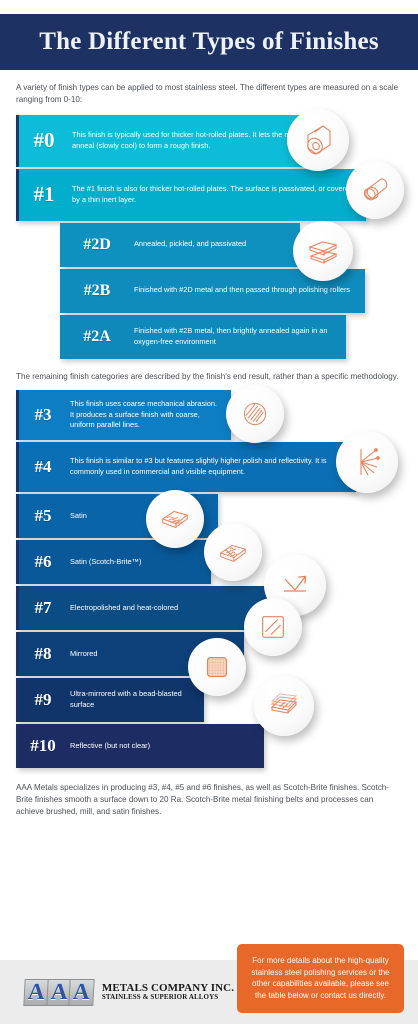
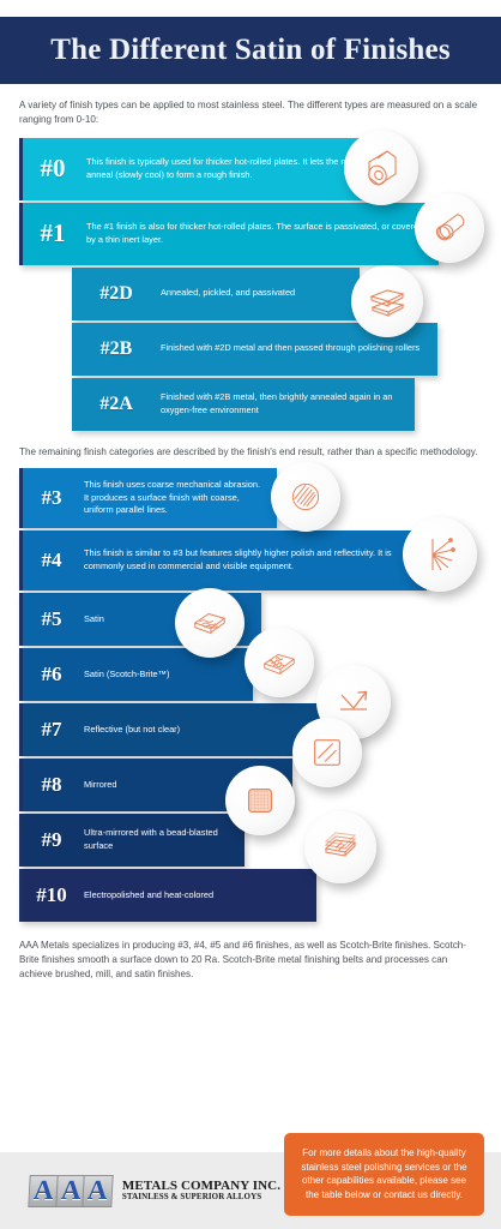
- The Different Types of Finishes
+ The Different Satin of Finishes
  A variety of finish types can be applied to most stainless steel. The different types are measured on a scale ranging from 0-10:
  #0
  This finish is typically used for thicker hot-rolled plates. It lets the anneal (slowly cool) to form a rough finish.
  #1
  The #1 finish is also for thicker hot-rolled plates. The surface is passivated, or cover by a thin inert layer.
  #2D
  Annealed, pickled, and passivated
  #2B
  Finished with #2D metal and then passed through polishing rollers
  #2A
  Finished with #2B metal, then brightly annealed again in an oxygen-free environment
  The remaining finish categories are described by the finish's end result, rather than a specific methodology.
  #3
  This finish uses coarse mechanical abrasion. It produces a surface finish with coarse, uniform parallel lines.
  #4
  This finish is similar to #3 but features slightly higher polish and reflectivity. It is commonly used in commercial and visible equipment.
  #5
  Satin
  #6
  Satin (Scotch-Brite™)
  #7
- Electropolished and heat-colored
+ Reflective (but not clear)
  #8
  Mirrored
  #9
  Ultra-mirrored with a bead-blasted surface
  #10
- Reflective (but not clear)
+ Electropolished and heat-colored
  AAA Metals specializes in producing #3, #4, #5 and #6 finishes, as well as Scotch-Brite finishes. Scotch-Brite finishes smooth a surface down to 20 Ra. Scotch-Brite metal finishing belts and processes can achieve brushed, mill, and satin finishes.
  METALS COMPANY INC.
  STAINLESS & SUPERIOR ALLOYS
  For more details about the high-quality stainless steel polishing services or the other capabilities available, please see the table below or contact us directly.
